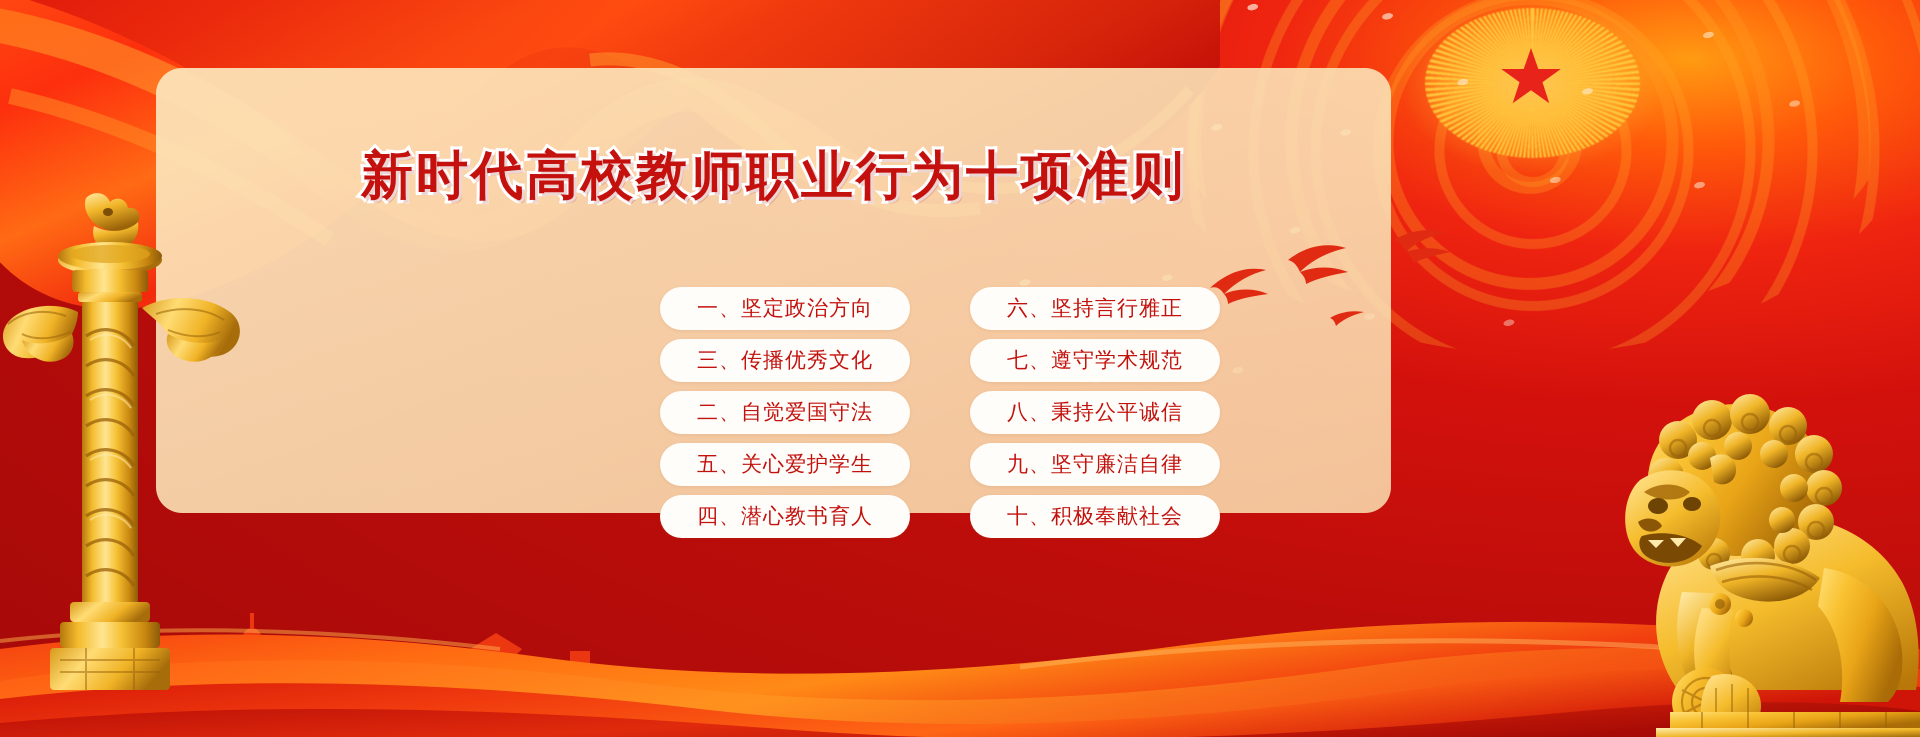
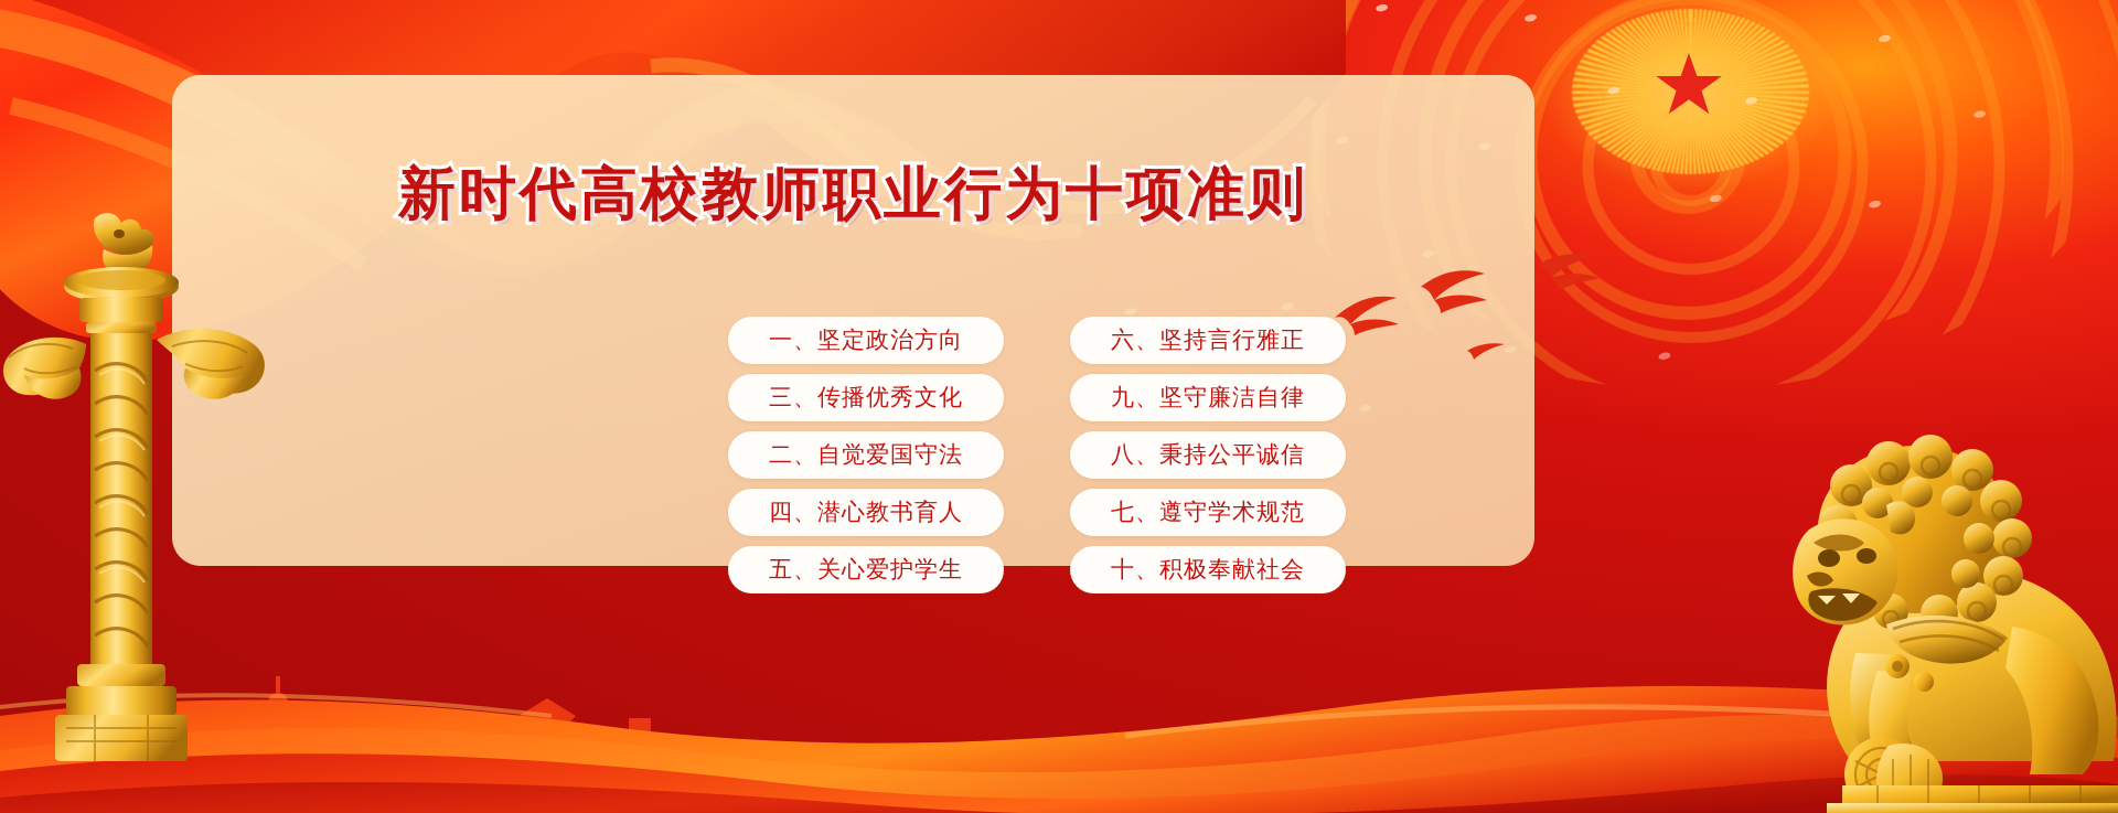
  新时代高校教师职业行为十项准则
  一、坚定政治方向
  六、坚持言行雅正
  三、传播优秀文化
- 七、遵守学术规范
+ 九、坚守廉洁自律
  二、自觉爱国守法
  八、秉持公平诚信
- 五、关心爱护学生
+ 四、潜心教书育人
- 九、坚守廉洁自律
+ 七、遵守学术规范
- 四、潜心教书育人
+ 五、关心爱护学生
  十、积极奉献社会
